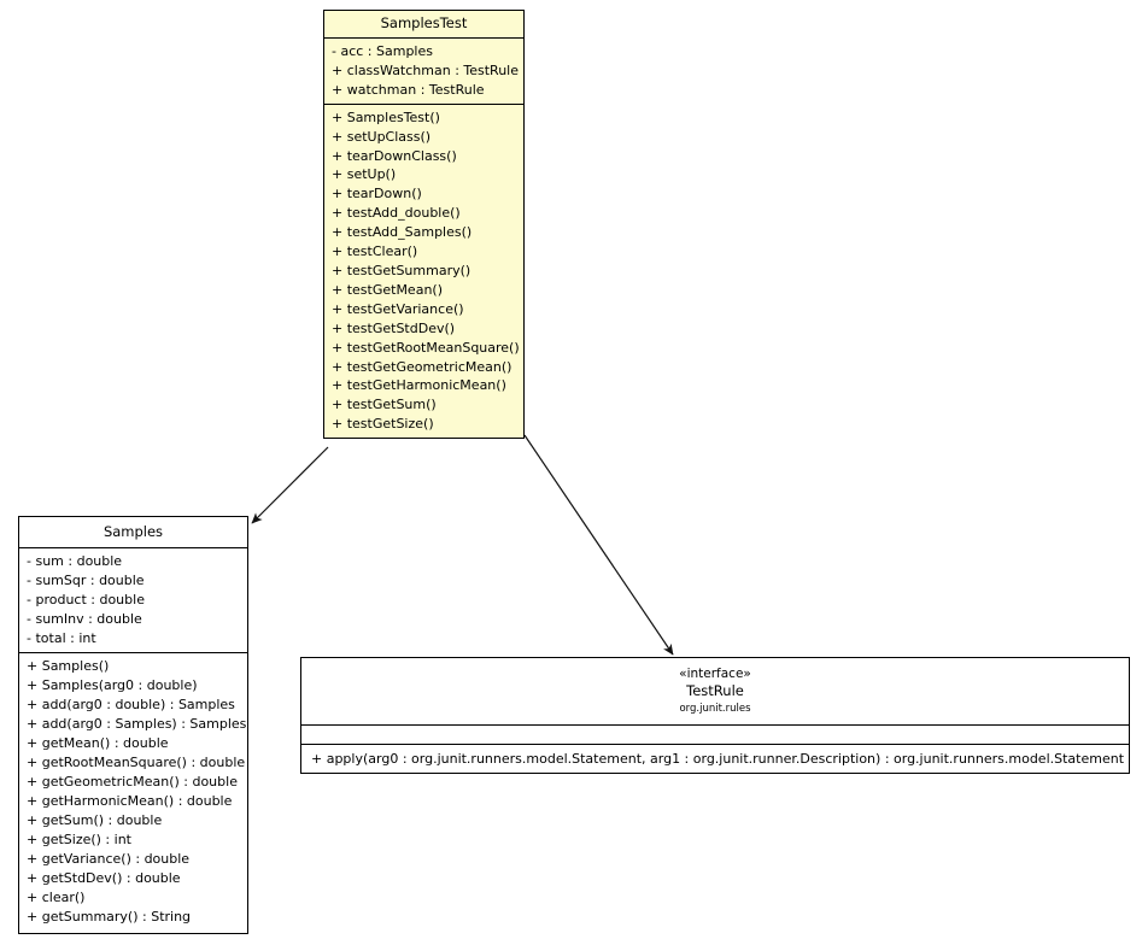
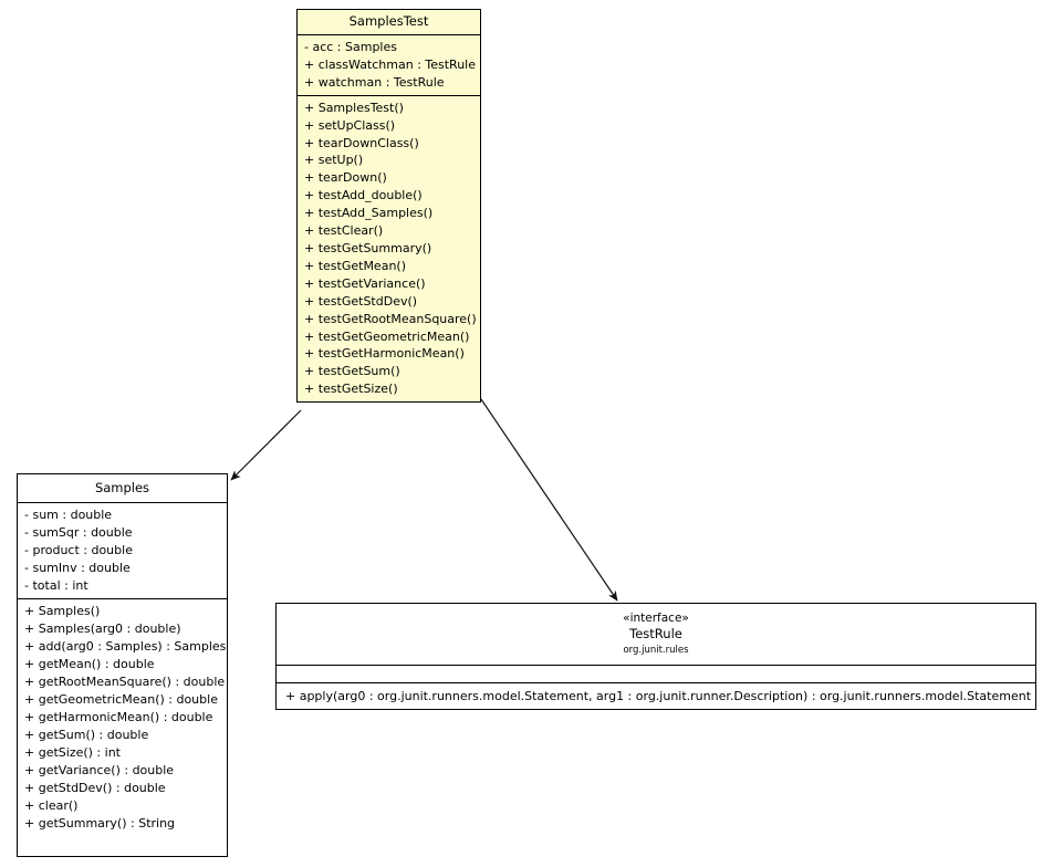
  SamplesTest
  - acc : Samples
  + classWatchman : TestRule
  + watchman : TestRule
  + SamplesTest()
  + setUpClass()
  + tearDownClass()
  + setUp()
  + tearDown()
  + testAdd_double()
  + testAdd_Samples()
  + testClear()
  + testGetSummary()
  + testGetMean()
  + testGetVariance()
  + testGetStdDev()
  + testGetRootMeanSquare()
  + testGetGeometricMean()
  + testGetHarmonicMean()
  + testGetSum()
  + testGetSize()
  Samples
  - sum : double
  - sumSqr : double
  - product : double
  - sumInv : double
  - total : int
  + Samples()
  + Samples(arg0 : double)
- + add(arg0 : double) : Samples
  + add(arg0 : Samples) : Samples
  + getMean() : double
  + getRootMeanSquare() : double
  + getGeometricMean() : double
  + getHarmonicMean() : double
  + getSum() : double
  + getSize() : int
  + getVariance() : double
  + getStdDev() : double
  + clear()
  + getSummary() : String
  «interface»
  TestRule
  org.junit.rules
  + apply(arg0 : org.junit.runners.model.Statement, arg1 : org.junit.runner.Description) : org.junit.runners.model.Statement
